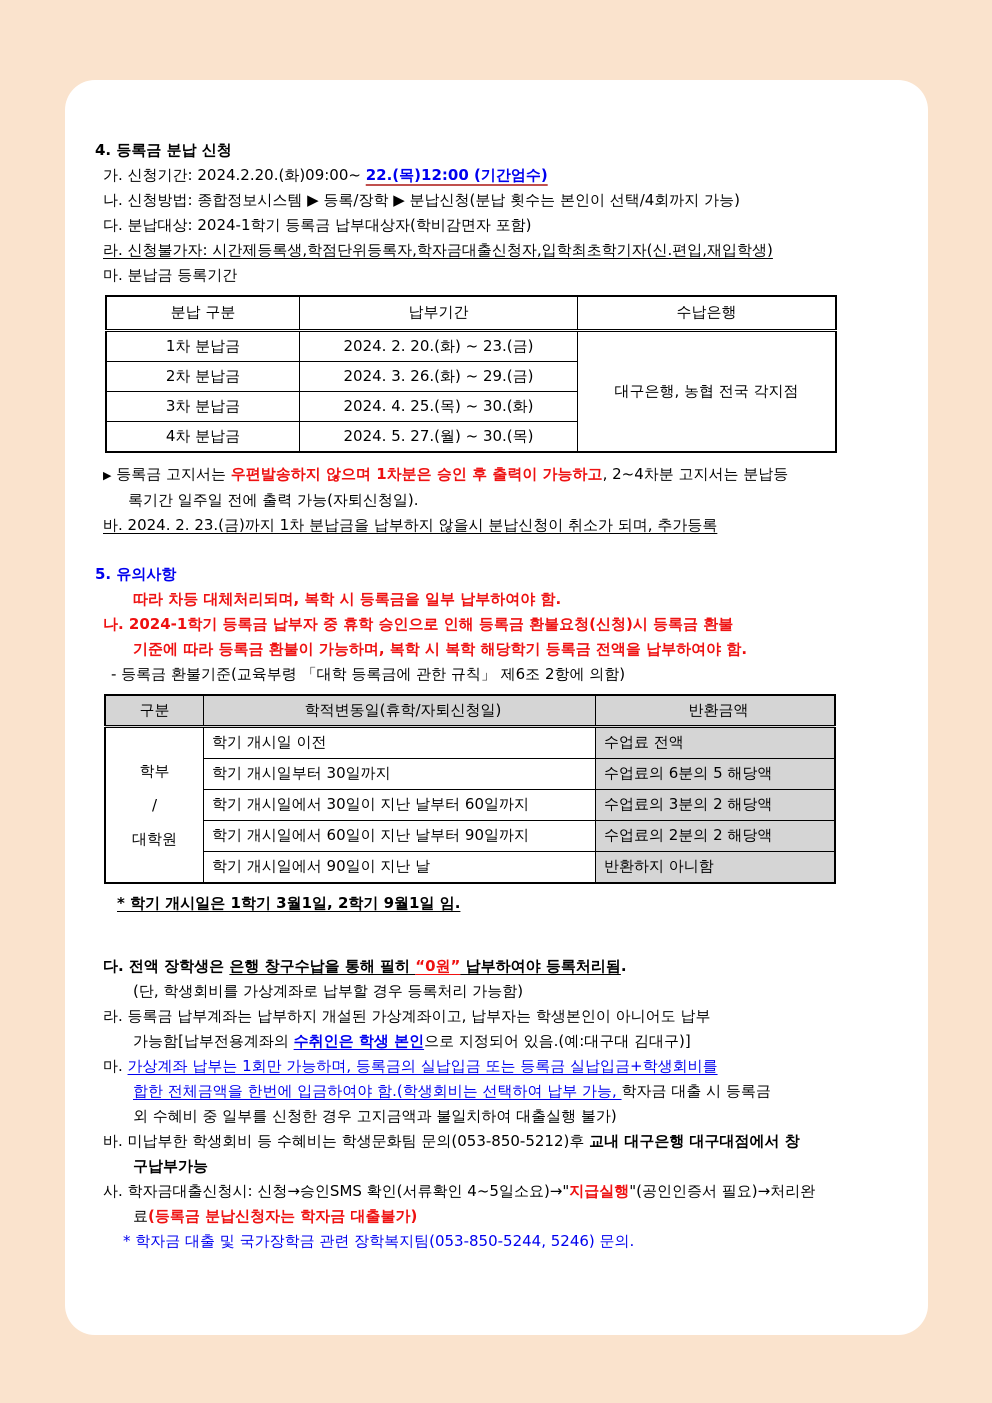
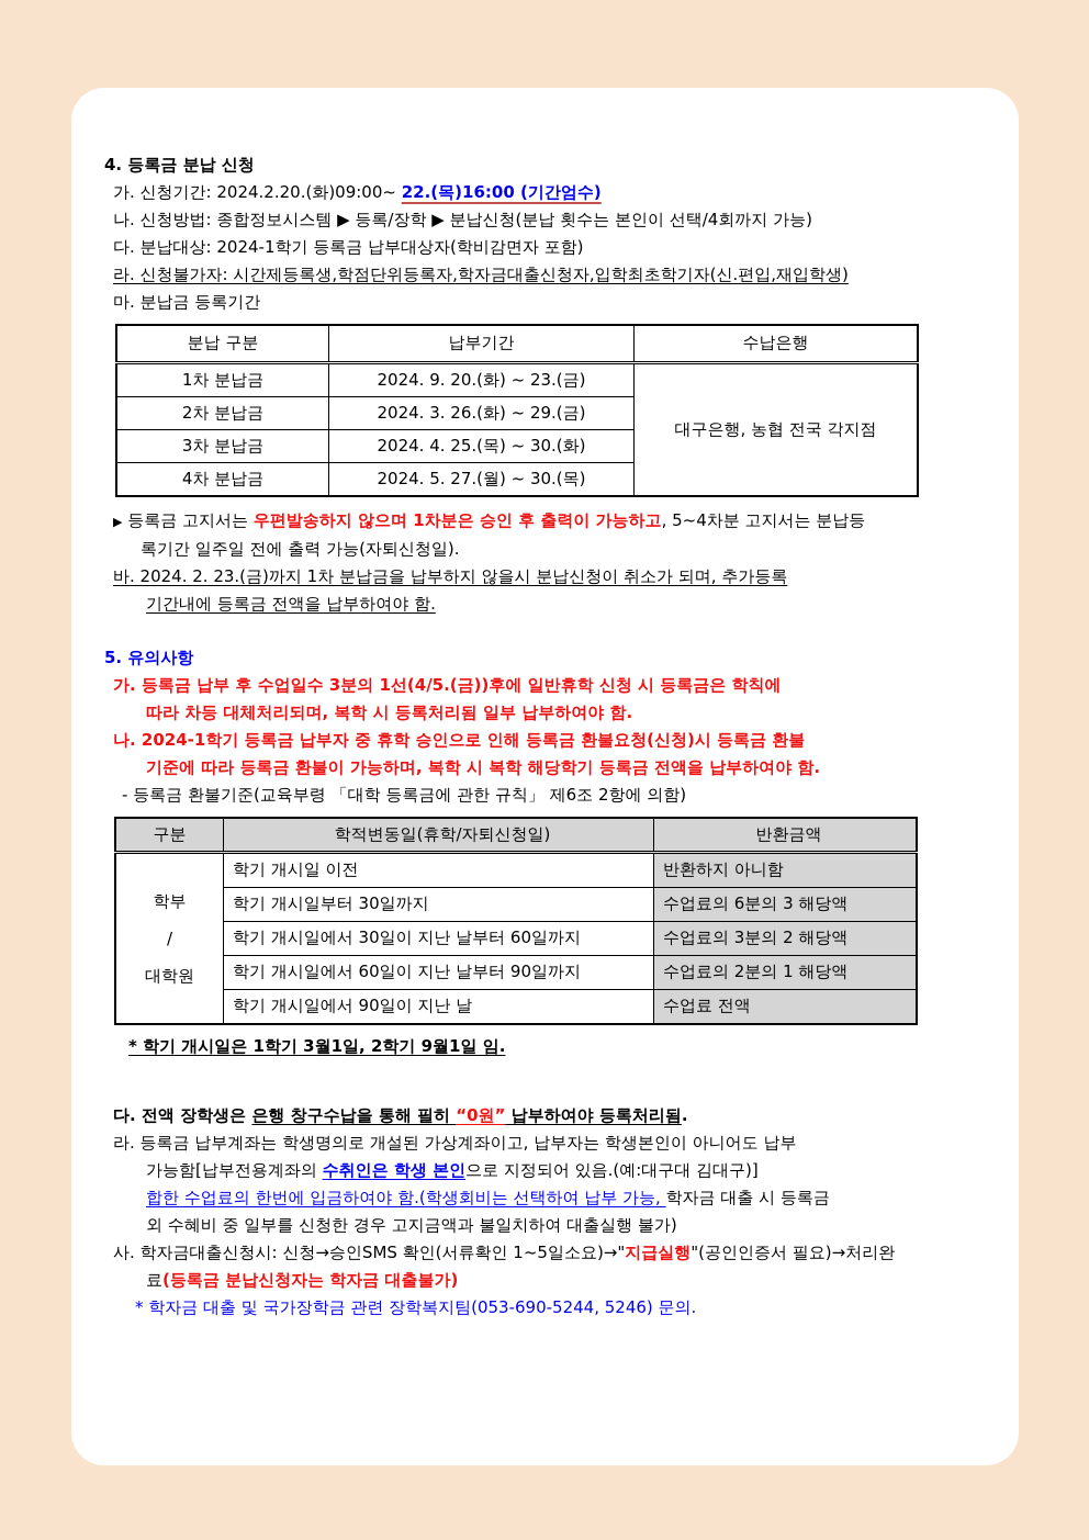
  4. 등록금 분납 신청
- 가. 신청기간: 2024.2.20.(화)09:00~ 22.(목)12:00 (기간엄수)
+ 가. 신청기간: 2024.2.20.(화)09:00~ 22.(목)16:00 (기간엄수)
  나. 신청방법: 종합정보시스템 ▶ 등록/장학 ▶ 분납신청(분납 횟수는 본인이 선택/4회까지 가능)
  다. 분납대상: 2024-1학기 등록금 납부대상자(학비감면자 포함)
  라. 신청불가자: 시간제등록생,학점단위등록자,학자금대출신청자,입학최초학기자(신.편입,재입학생)
  마. 분납금 등록기간
  분납 구분	납부기간	수납은행
- 1차 분납금	2024. 2. 20.(화) ~ 23.(금)	대구은행, 농협 전국 각지점
+ 1차 분납금	2024. 9. 20.(화) ~ 23.(금)	대구은행, 농협 전국 각지점
  2차 분납금	2024. 3. 26.(화) ~ 29.(금)
  3차 분납금	2024. 4. 25.(목) ~ 30.(화)
  4차 분납금	2024. 5. 27.(월) ~ 30.(목)
- ▶ 등록금 고지서는 우편발송하지 않으며 1차분은 승인 후 출력이 가능하고, 2~4차분 고지서는 분납등
+ ▶ 등록금 고지서는 우편발송하지 않으며 1차분은 승인 후 출력이 가능하고, 5~4차분 고지서는 분납등
  록기간 일주일 전에 출력 가능(자퇴신청일).
  바. 2024. 2. 23.(금)까지 1차 분납금을 납부하지 않을시 분납신청이 취소가 되며, 추가등록
+ 기간내에 등록금 전액을 납부하여야 함.
  5. 유의사항
+ 가. 등록금 납부 후 수업일수 3분의 1선(4/5.(금))후에 일반휴학 신청 시 등록금은 학칙에
- 따라 차등 대체처리되며, 복학 시 등록금을 일부 납부하여야 함.
+ 따라 차등 대체처리되며, 복학 시 등록처리됨 일부 납부하여야 함.
  나. 2024-1학기 등록금 납부자 중 휴학 승인으로 인해 등록금 환불요청(신청)시 등록금 환불
  기준에 따라 등록금 환불이 가능하며, 복학 시 복학 해당학기 등록금 전액을 납부하여야 함.
  - 등록금 환불기준(교육부령 「대학 등록금에 관한 규칙」 제6조 2항에 의함)
  구분	학적변동일(휴학/자퇴신청일)	반환금액
- 학부 / 대학원	학기 개시일 이전	수업료 전액
+ 학부 / 대학원	학기 개시일 이전	반환하지 아니함
- 학기 개시일부터 30일까지	수업료의 6분의 5 해당액
+ 학기 개시일부터 30일까지	수업료의 6분의 3 해당액
  학기 개시일에서 30일이 지난 날부터 60일까지	수업료의 3분의 2 해당액
- 학기 개시일에서 60일이 지난 날부터 90일까지	수업료의 2분의 2 해당액
+ 학기 개시일에서 60일이 지난 날부터 90일까지	수업료의 2분의 1 해당액
- 학기 개시일에서 90일이 지난 날	반환하지 아니함
+ 학기 개시일에서 90일이 지난 날	수업료 전액
  * 학기 개시일은 1학기 3월1일, 2학기 9월1일 임.
  다. 전액 장학생은 은행 창구수납을 통해 필히 “0원” 납부하여야 등록처리됨.
- (단, 학생회비를 가상계좌로 납부할 경우 등록처리 가능함)
- 라. 등록금 납부계좌는 납부하지 개설된 가상계좌이고, 납부자는 학생본인이 아니어도 납부
+ 라. 등록금 납부계좌는 학생명의로 개설된 가상계좌이고, 납부자는 학생본인이 아니어도 납부
  가능함[납부전용계좌의 수취인은 학생 본인으로 지정되어 있음.(예:대구대 김대구)]
- 마. 가상계좌 납부는 1회만 가능하며, 등록금의 실납입금 또는 등록금 실납입금+학생회비를
- 합한 전체금액을 한번에 입금하여야 함.(학생회비는 선택하여 납부 가능, 학자금 대출 시 등록금
+ 합한 수업료의 한번에 입금하여야 함.(학생회비는 선택하여 납부 가능, 학자금 대출 시 등록금
  외 수혜비 중 일부를 신청한 경우 고지금액과 불일치하여 대출실행 불가)
- 바. 미납부한 학생회비 등 수혜비는 학생문화팀 문의(053-850-5212)후 교내 대구은행 대구대점에서 창
- 구납부가능
- 사. 학자금대출신청시: 신청→승인SMS 확인(서류확인 4~5일소요)→"지급실행"(공인인증서 필요)→처리완
+ 사. 학자금대출신청시: 신청→승인SMS 확인(서류확인 1~5일소요)→"지급실행"(공인인증서 필요)→처리완
  료(등록금 분납신청자는 학자금 대출불가)
- * 학자금 대출 및 국가장학금 관련 장학복지팀(053-850-5244, 5246) 문의.
+ * 학자금 대출 및 국가장학금 관련 장학복지팀(053-690-5244, 5246) 문의.
